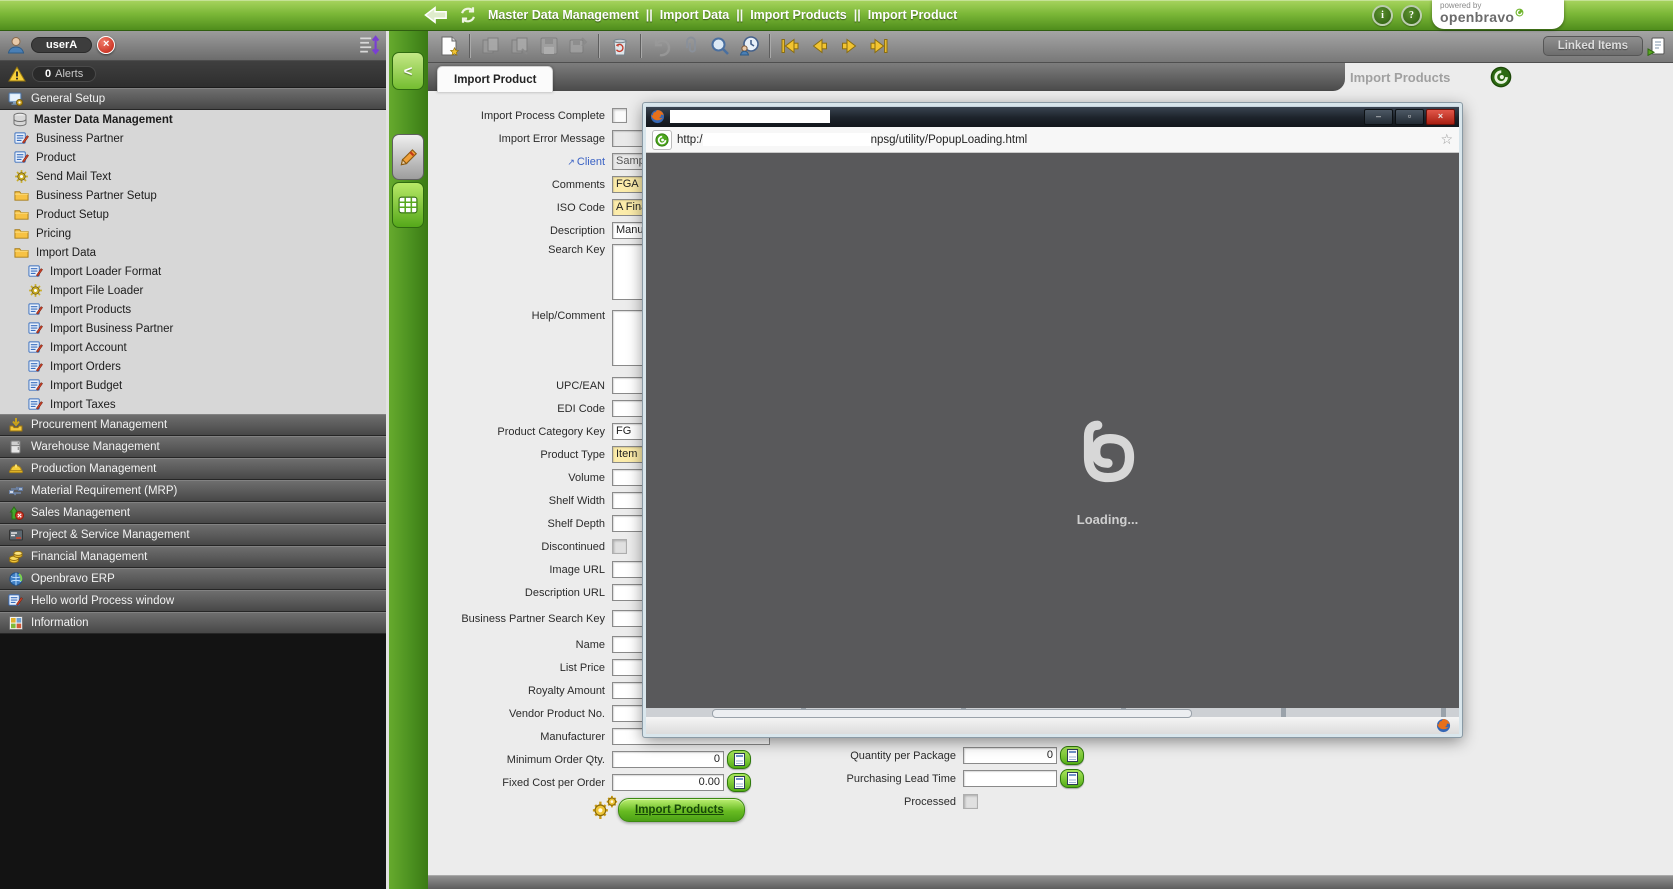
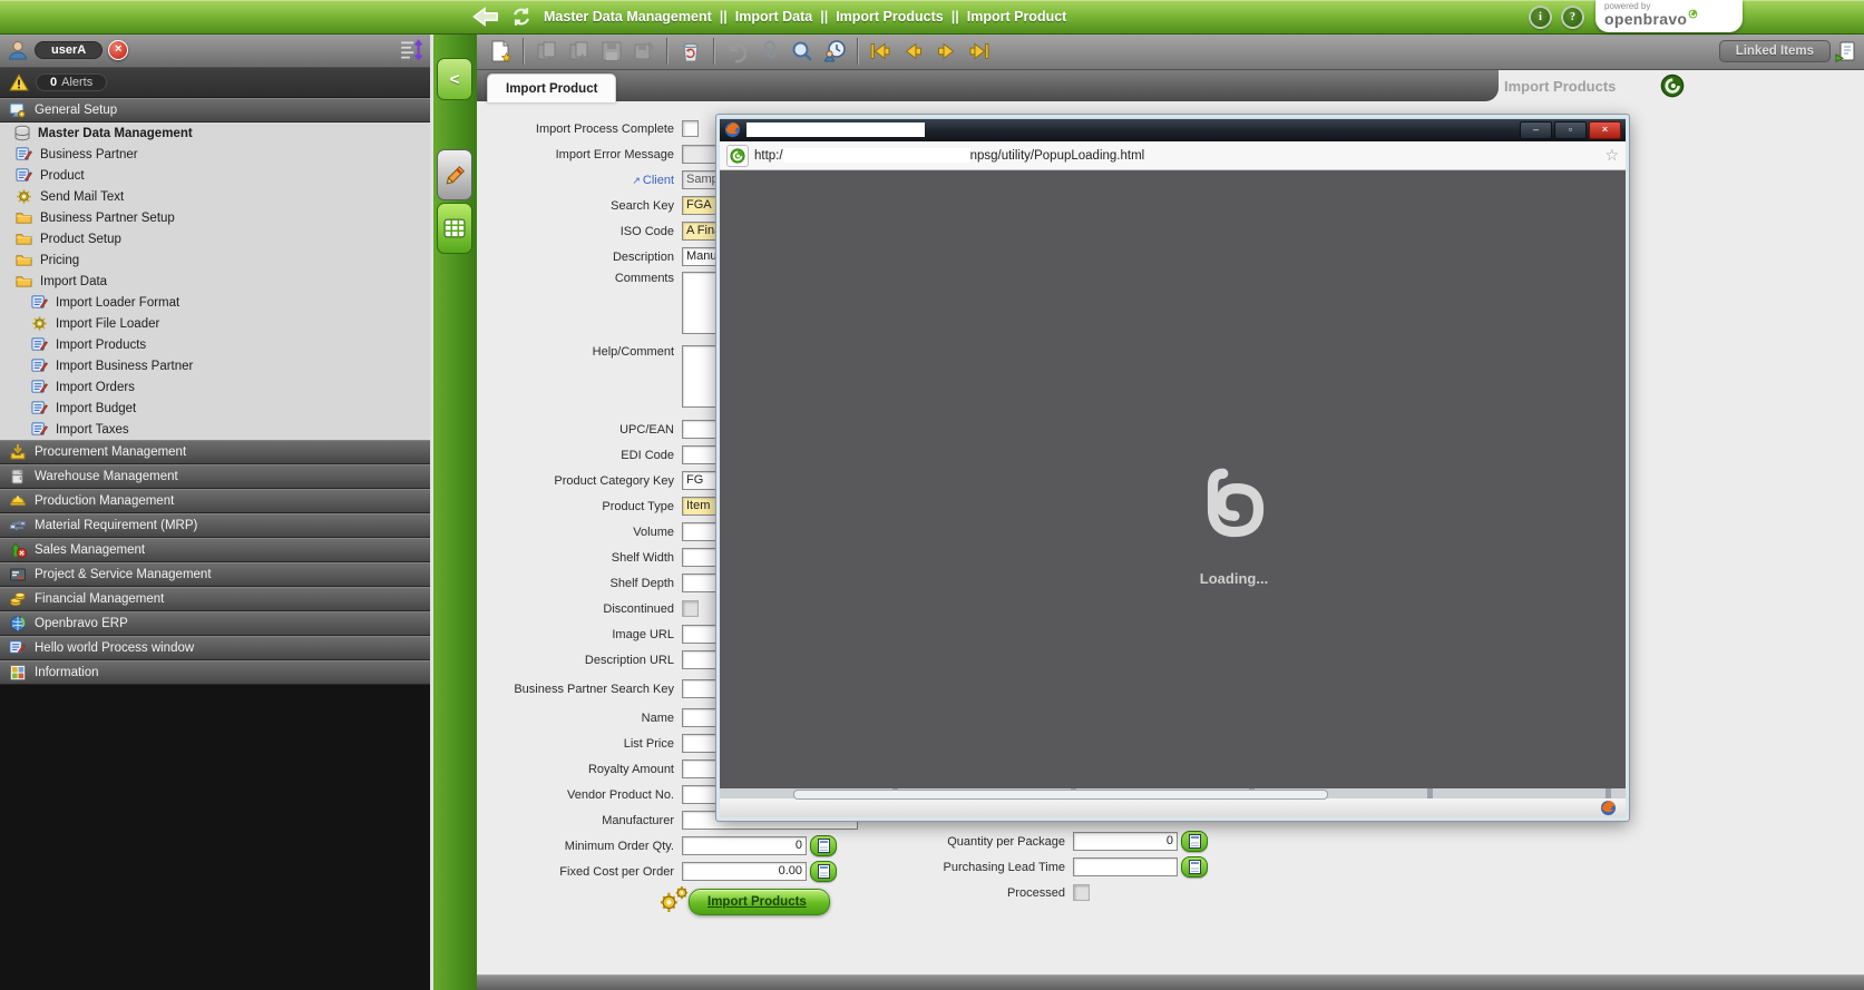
  Master Data Management
  ||
  Import Data
  ||
  Import Products
  ||
  Import Product
  i
  ?
  powered by
  openbravo
  userA
  ×
  0 Alerts
  General Setup
  Master Data Management
  Business Partner
  Product
  Send Mail Text
  Business Partner Setup
  Product Setup
  Pricing
  Import Data
  Import Loader Format
  Import File Loader
  Import Products
  Import Business Partner
- Import Account
  Import Orders
  Import Budget
  Import Taxes
  Procurement Management
  Warehouse Management
  Production Management
  Material Requirement (MRP)
  Sales Management
  Project & Service Management
  Financial Management
  Openbravo ERP
  Hello world Process window
  Information
  <
  Linked Items
  Import Product
  Import Products
  Import Process Complete
  Import Error Message
  ↗ Client
- Comments
+ Search Key
  FGA
  ISO Code
  Description
- Search Key
+ Comments
  Help/Comment
  UPC/EAN
  EDI Code
  Product Category Key
  FG
  Product Type
  Item
  Volume
  Shelf Width
  Shelf Depth
  Discontinued
  Image URL
  Description URL
  Business Partner Search Key
  Name
  List Price
  Royalty Amount
  Vendor Product No.
  Manufacturer
  Minimum Order Qty.
  0
  Fixed Cost per Order
  0.00
  Import Products
  Quantity per Package
  0
  Purchasing Lead Time
  Processed
  –
  ▫
  ×
  http:/
  npsg/utility/PopupLoading.html
  ☆
  Loading...
